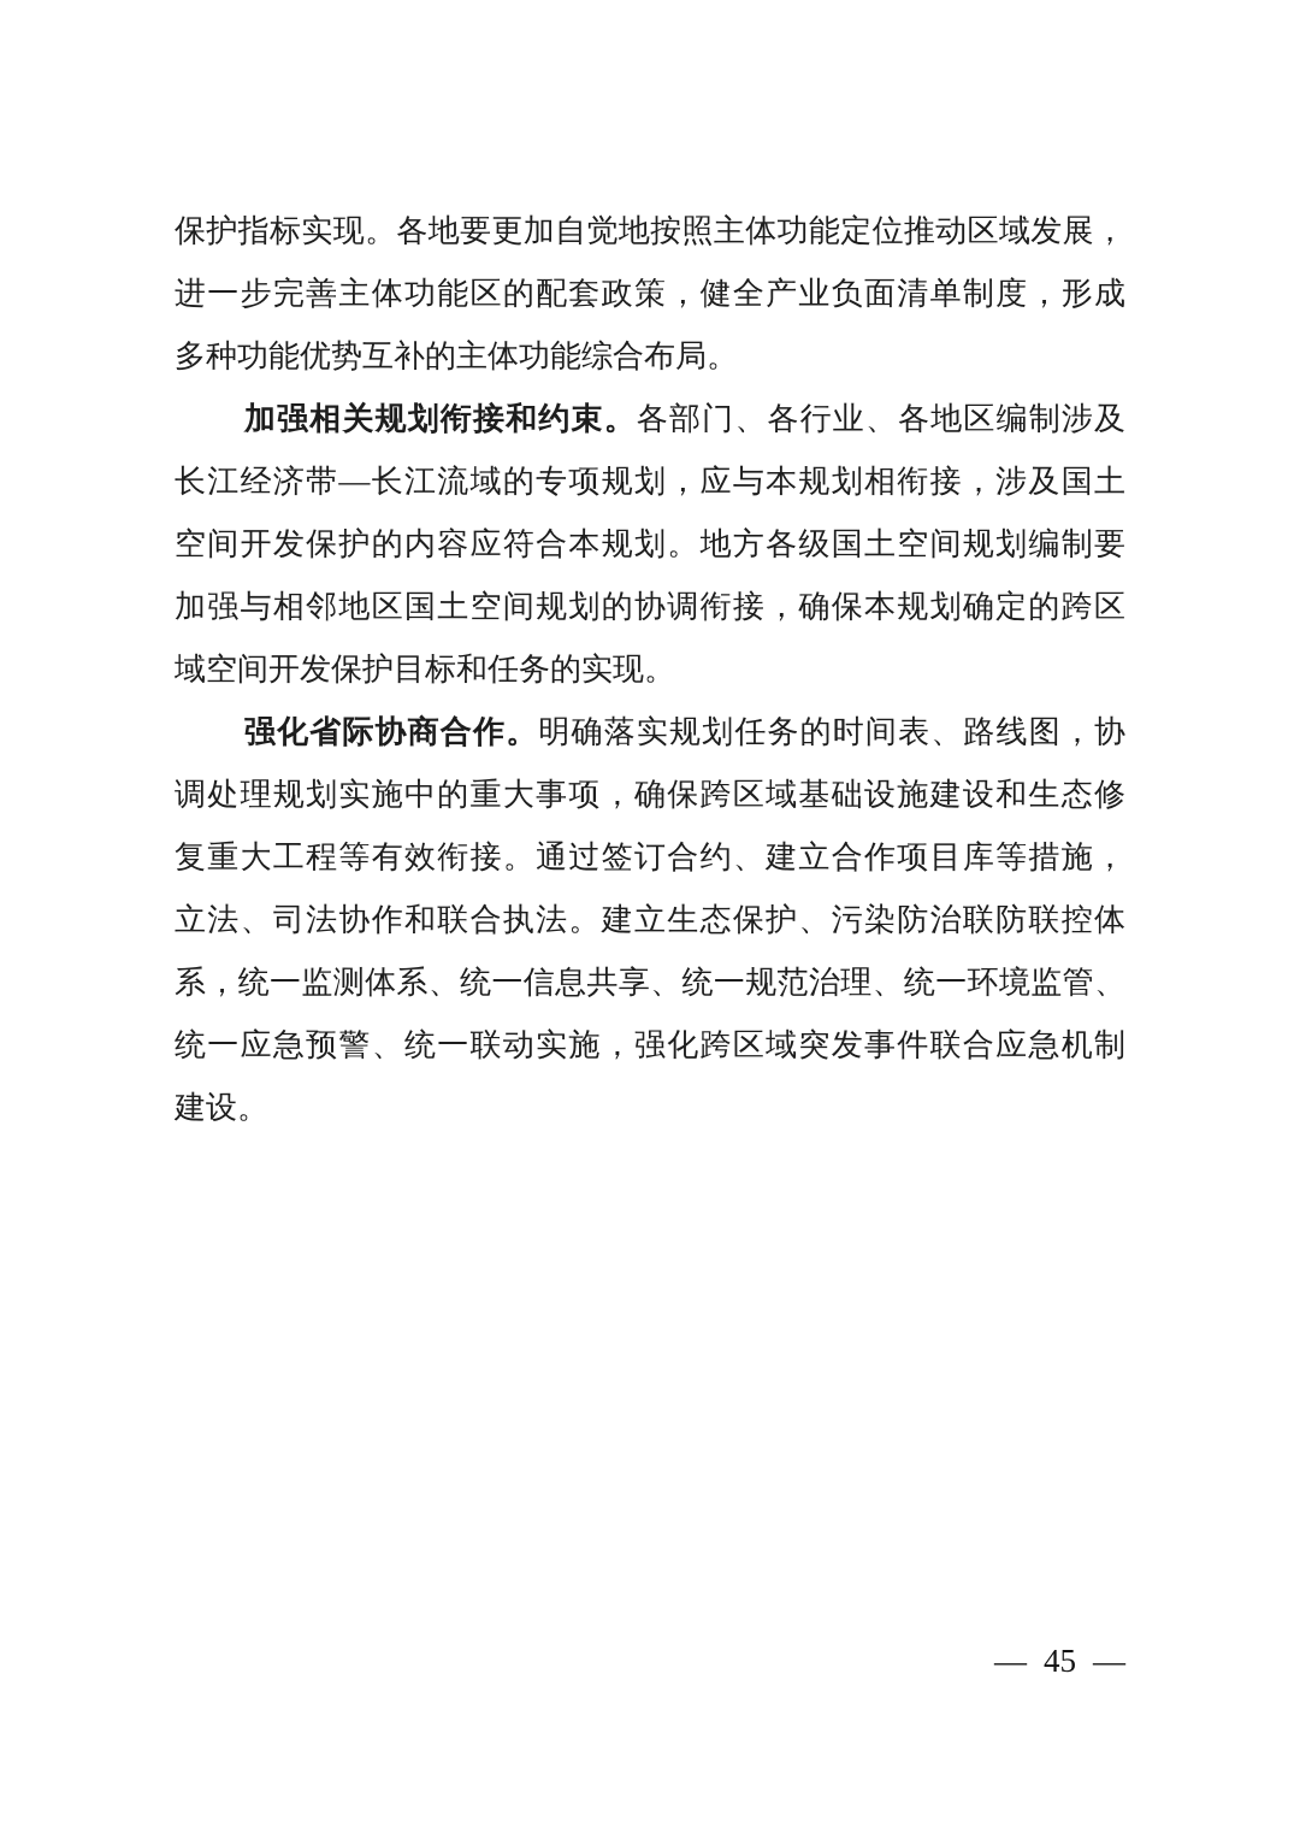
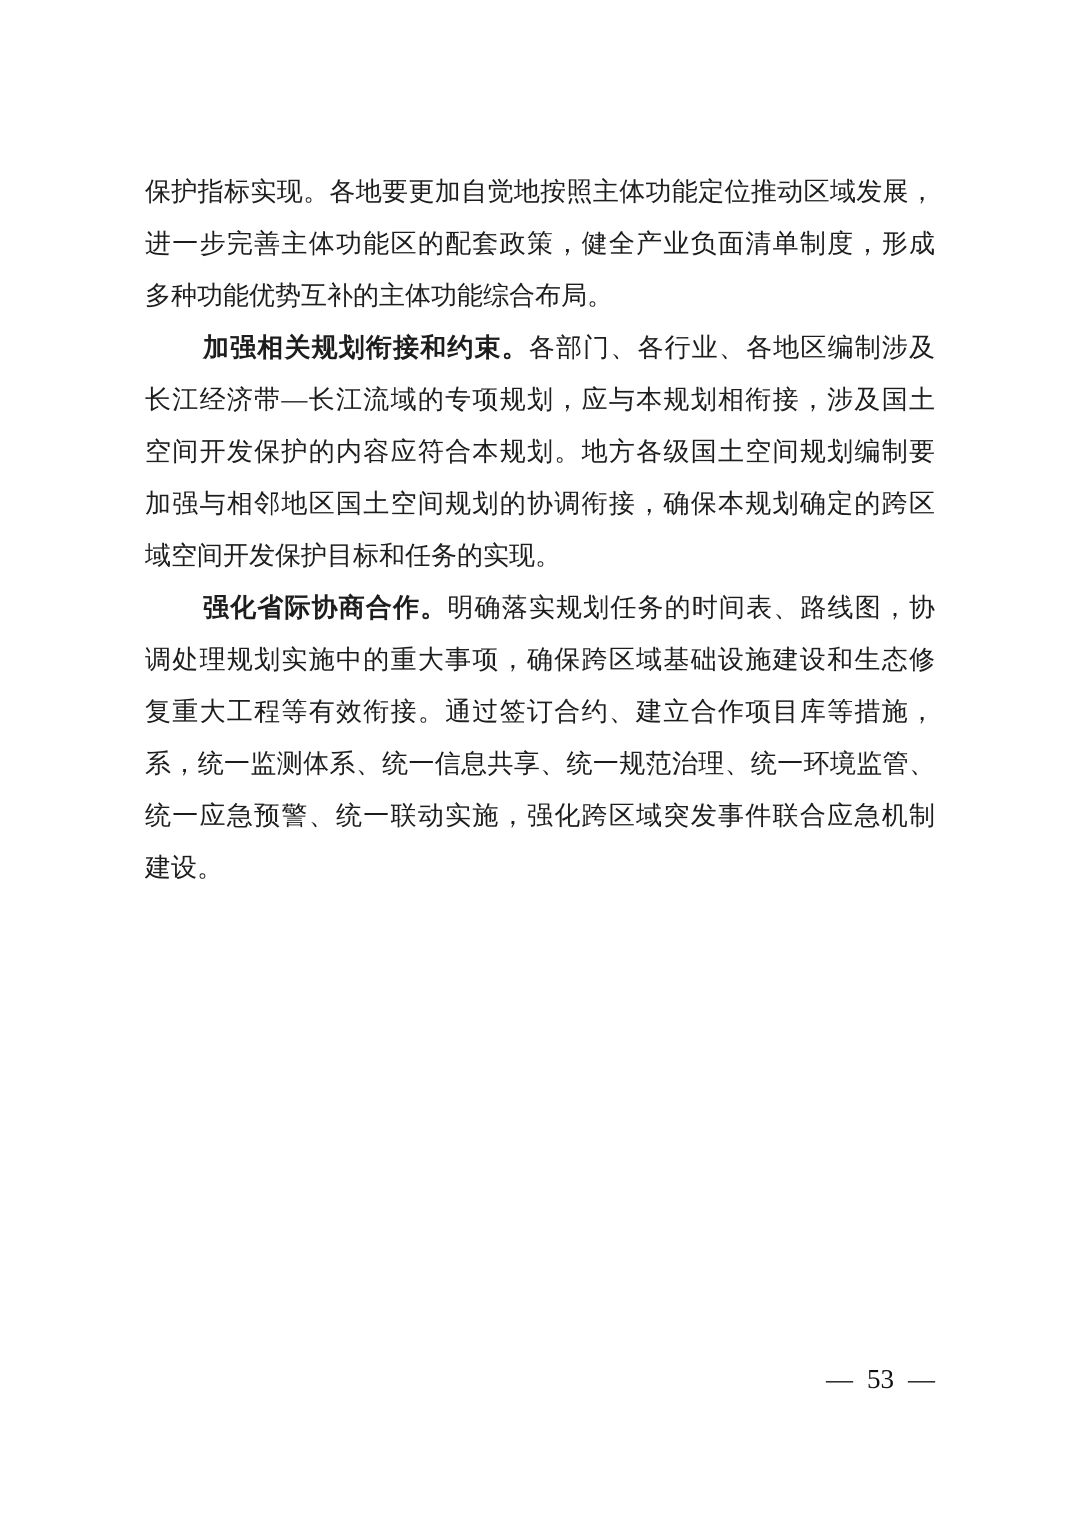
  保护指标实现。各地要更加自觉地按照主体功能定位推动区域发展，
  进一步完善主体功能区的配套政策，健全产业负面清单制度，形成
  多种功能优势互补的主体功能综合布局。
  加强相关规划衔接和约束。各部门、各行业、各地区编制涉及
  长江经济带—长江流域的专项规划，应与本规划相衔接，涉及国土
  空间开发保护的内容应符合本规划。地方各级国土空间规划编制要
  加强与相邻地区国土空间规划的协调衔接，确保本规划确定的跨区
  域空间开发保护目标和任务的实现。
  强化省际协商合作。明确落实规划任务的时间表、路线图，协
  调处理规划实施中的重大事项，确保跨区域基础设施建设和生态修
  复重大工程等有效衔接。通过签订合约、建立合作项目库等措施，
- 立法、司法协作和联合执法。建立生态保护、污染防治联防联控体
  系，统一监测体系、统一信息共享、统一规范治理、统一环境监管、
  统一应急预警、统一联动实施，强化跨区域突发事件联合应急机制
  建设。
  —
- 45
+ 53
  —
